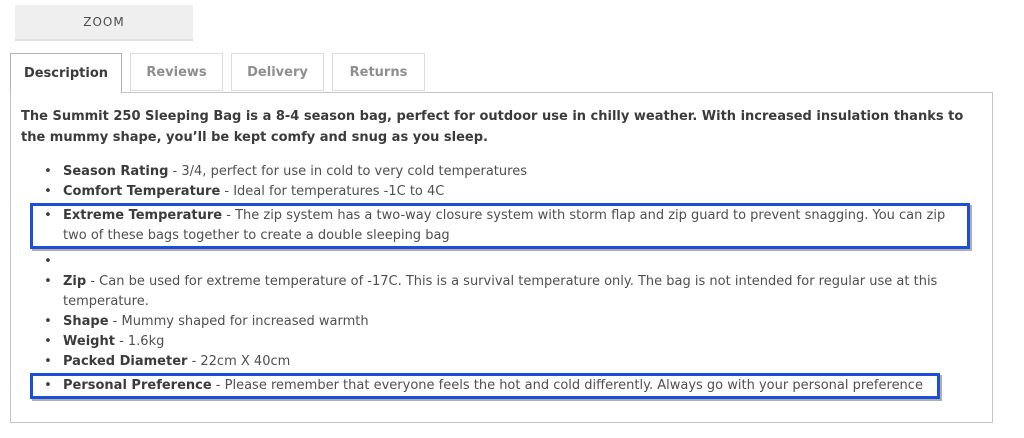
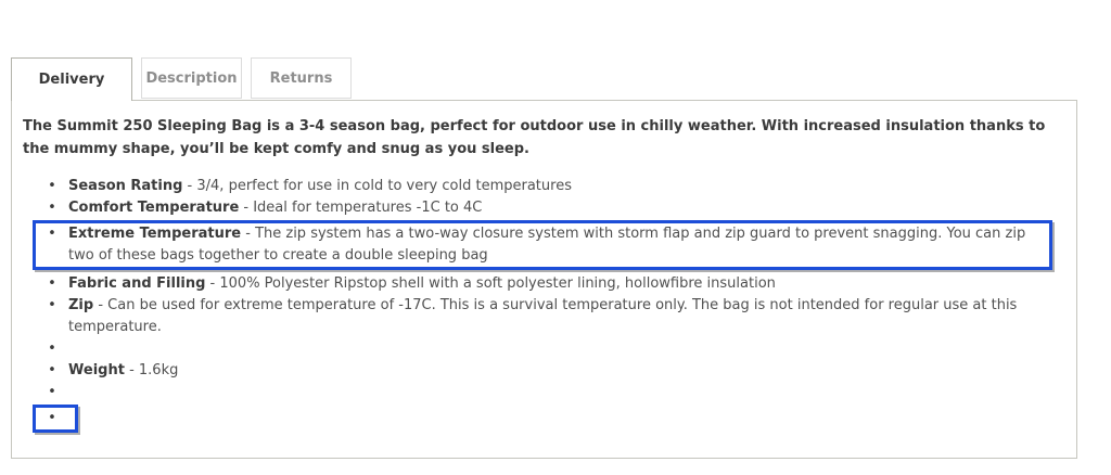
- ZOOM
- Description
+ Delivery
- Reviews
- Delivery
+ Description
  Returns
- The Summit 250 Sleeping Bag is a 8-4 season bag, perfect for outdoor use in chilly weather. With increased insulation thanks to the mummy shape, you’ll be kept comfy and snug as you sleep.
+ The Summit 250 Sleeping Bag is a 3-4 season bag, perfect for outdoor use in chilly weather. With increased insulation thanks to the mummy shape, you’ll be kept comfy and snug as you sleep.
  •
  Season Rating - 3/4, perfect for use in cold to very cold temperatures
  •
  Comfort Temperature - Ideal for temperatures -1C to 4C
  •
  Extreme Temperature - The zip system has a two-way closure system with storm flap and zip guard to prevent snagging. You can zip two of these bags together to create a double sleeping bag
  •
+ Fabric and Filling - 100% Polyester Ripstop shell with a soft polyester lining, hollowfibre insulation
  •
  Zip - Can be used for extreme temperature of -17C. This is a survival temperature only. The bag is not intended for regular use at this temperature.
  •
- Shape - Mummy shaped for increased warmth
  •
  Weight - 1.6kg
  •
- Packed Diameter - 22cm X 40cm
  •
- Personal Preference - Please remember that everyone feels the hot and cold differently. Always go with your personal preference
